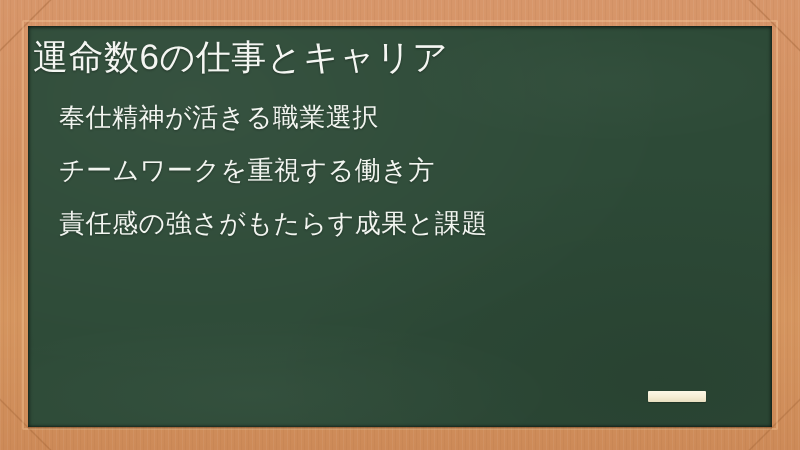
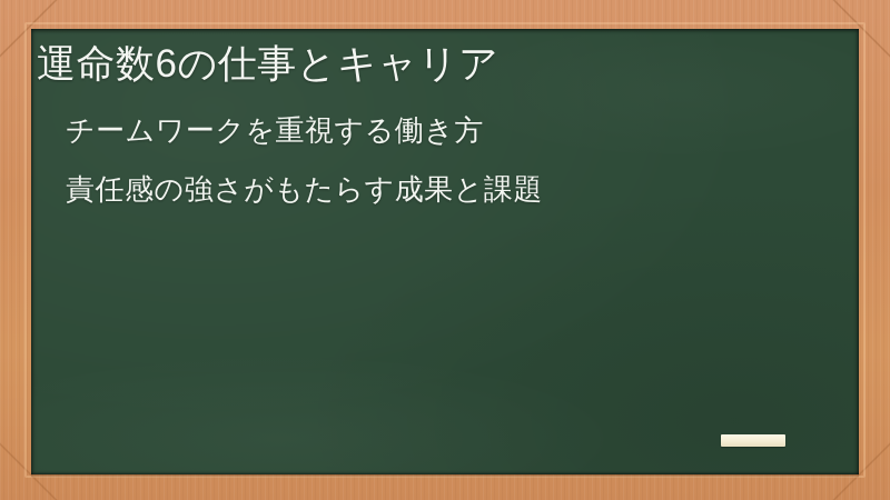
  運命数6の仕事とキャリア
- 奉仕精神が活きる職業選択
  チームワークを重視する働き方
  責任感の強さがもたらす成果と課題
